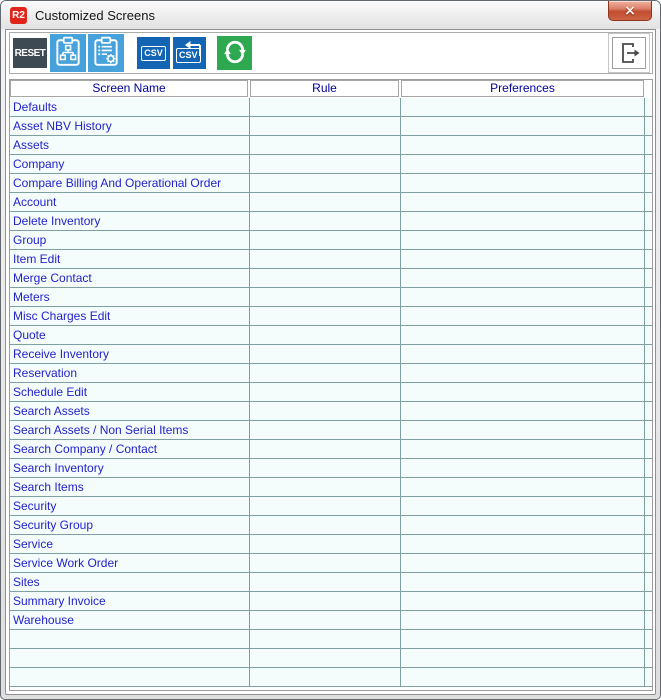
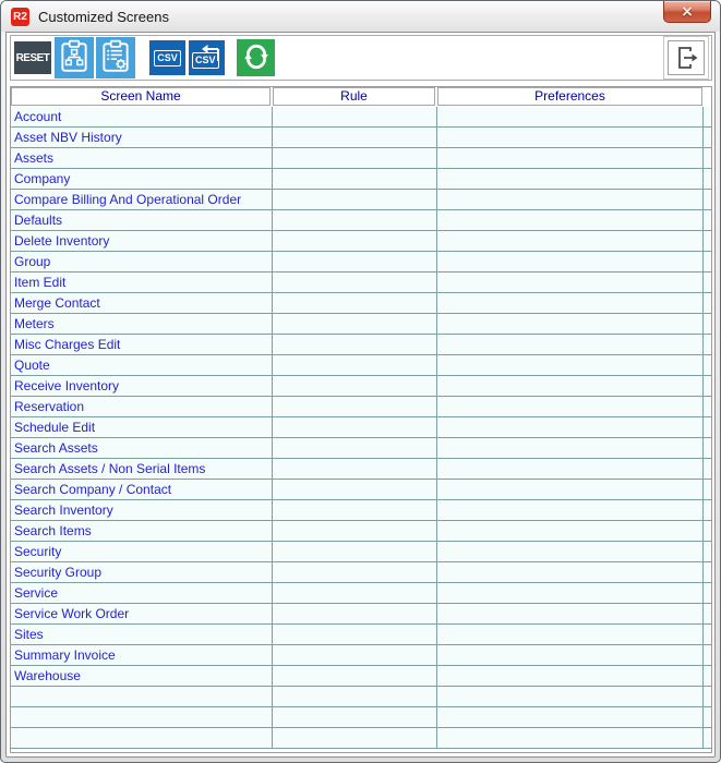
  R2
  Customized Screens
  ×
  RESET
  CSV
  CSV
  Screen Name
  Rule
  Preferences
- Defaults
+ Account
  Asset NBV History
  Assets
  Company
  Compare Billing And Operational Order
- Account
+ Defaults
  Delete Inventory
  Group
  Item Edit
  Merge Contact
  Meters
  Misc Charges Edit
  Quote
  Receive Inventory
  Reservation
  Schedule Edit
  Search Assets
  Search Assets / Non Serial Items
  Search Company / Contact
  Search Inventory
  Search Items
  Security
  Security Group
  Service
  Service Work Order
  Sites
  Summary Invoice
  Warehouse
